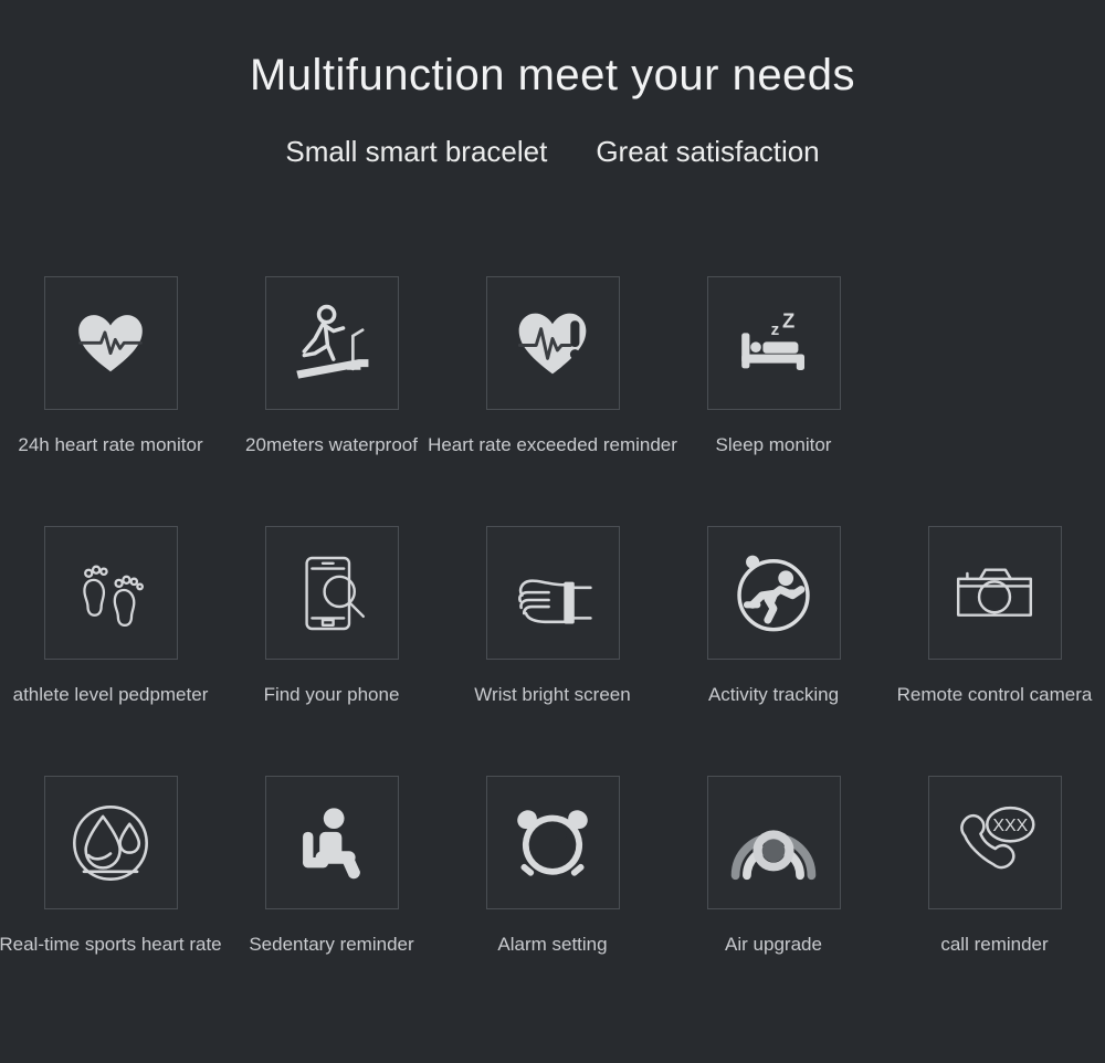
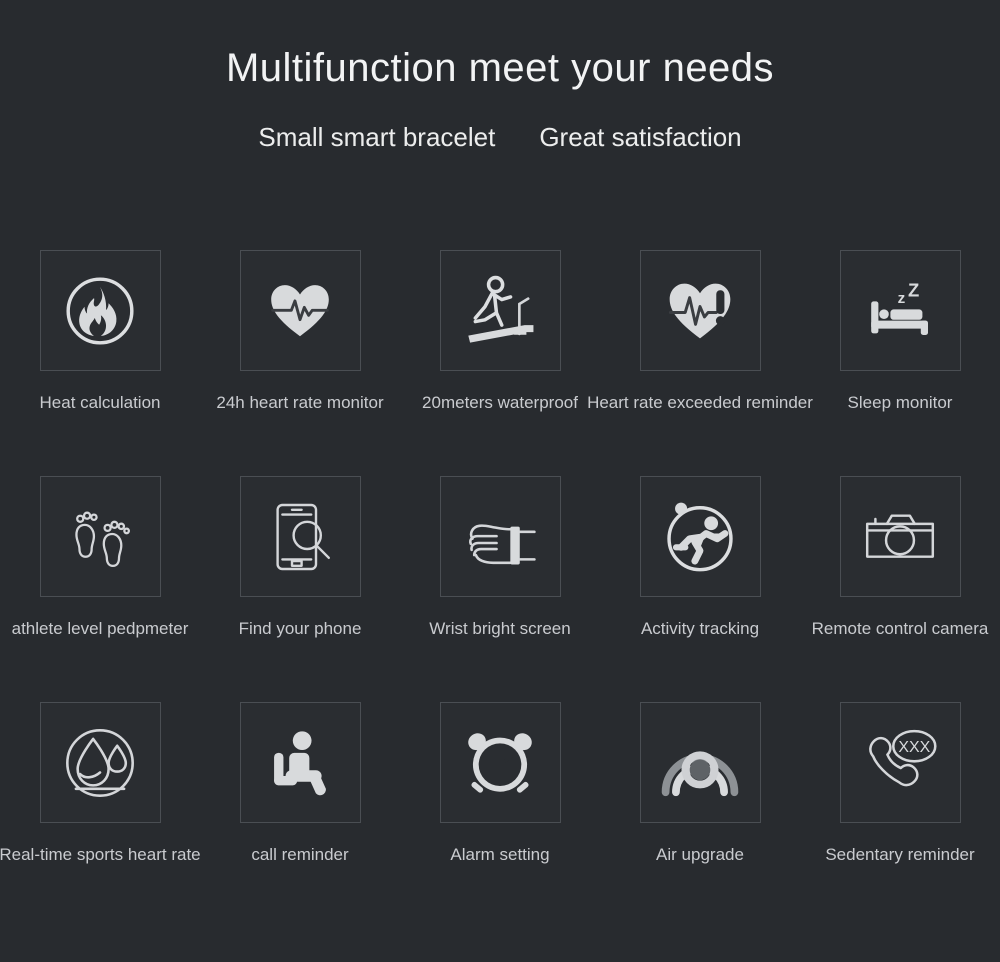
  Multifunction meet your needs
  Small smart bracelet Great satisfaction
+ Heat calculation
  24h heart rate monitor
  20meters waterproof
  Heart rate exceeded reminder
  z
  Z
  Sleep monitor
  athlete level pedpmeter
  Find your phone
  Wrist bright screen
  Activity tracking
  Remote control camera
  Real-time sports heart rate
- Sedentary reminder
+ call reminder
  Alarm setting
  Air upgrade
  XXX
- call reminder
+ Sedentary reminder
